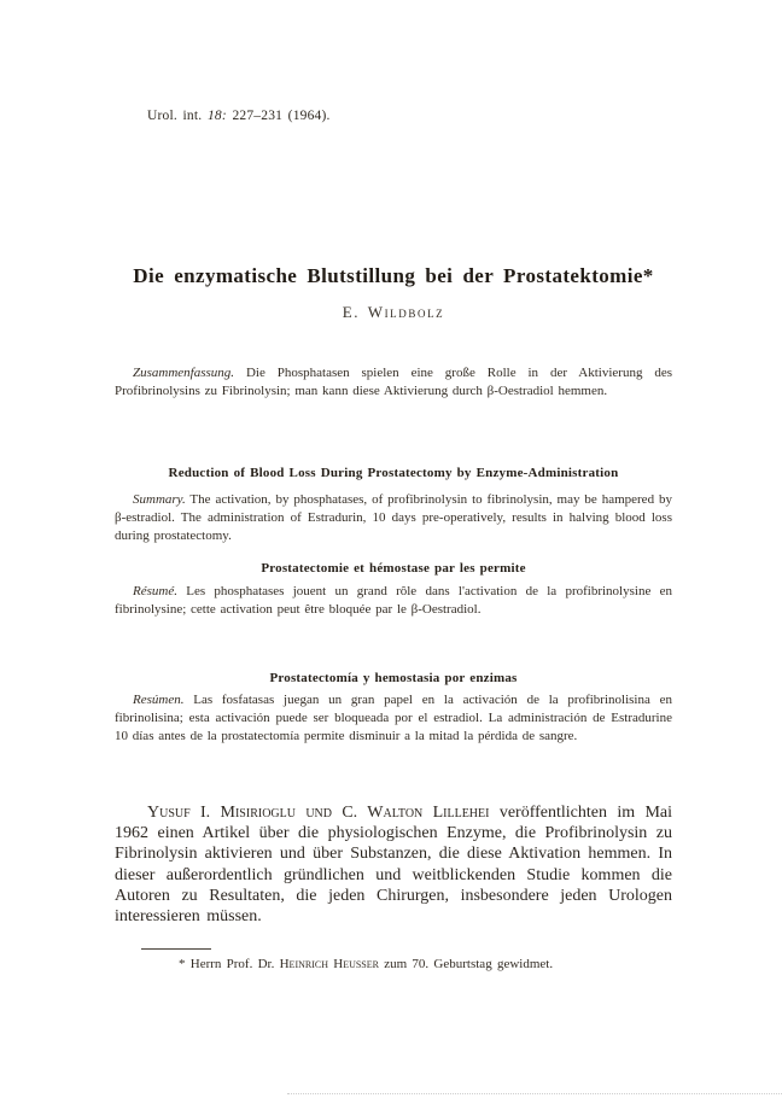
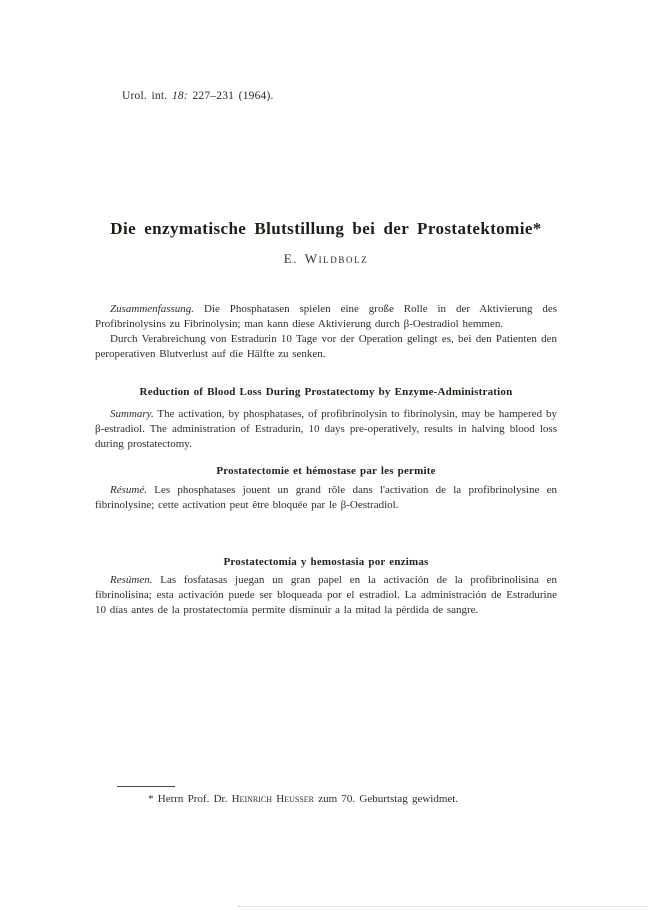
  Urol. int. 18: 227–231 (1964).
  Die enzymatische Blutstillung bei der Prostatektomie*
  E. Wildbolz
  Zusammenfassung. Die Phosphatasen spielen eine große Rolle in der Aktivierung des Profibrinolysins zu Fibrinolysin; man kann diese Aktivierung durch β-Oestradiol hemmen.
+ Durch Verabreichung von Estradurin 10 Tage vor der Operation gelingt es, bei den Patienten den peroperativen Blutverlust auf die Hälfte zu senken.
  Reduction of Blood Loss During Prostatectomy by Enzyme-Administration
  Summary. The activation, by phosphatases, of profibrinolysin to fibrinolysin, may be hampered by β-estradiol. The administration of Estradurin, 10 days pre-operatively, results in halving blood loss during prostatectomy.
  Prostatectomie et hémostase par les permite
  Résumé. Les phosphatases jouent un grand rôle dans l'activation de la profibrinolysine en fibrinolysine; cette activation peut être bloquée par le β-Oestradiol.
  Prostatectomía y hemostasia por enzimas
  Resúmen. Las fosfatasas juegan un gran papel en la activación de la profibrinolisina en fibrinolisina; esta activación puede ser bloqueada por el estradiol. La administración de Estradurine 10 días antes de la prostatectomía permite disminuir a la mitad la pérdida de sangre.
- Yusuf I. Misirioglu und C. Walton Lillehei veröffentlichten im Mai 1962 einen Artikel über die physiologischen Enzyme, die Profibrinolysin zu Fibrinolysin aktivieren und über Substanzen, die diese Aktivation hemmen. In dieser außerordentlich gründlichen und weitblickenden Studie kommen die Autoren zu Resultaten, die jeden Chirurgen, insbesondere jeden Urologen interessieren müssen.
  * Herrn Prof. Dr. Heinrich Heusser zum 70. Geburtstag gewidmet.
